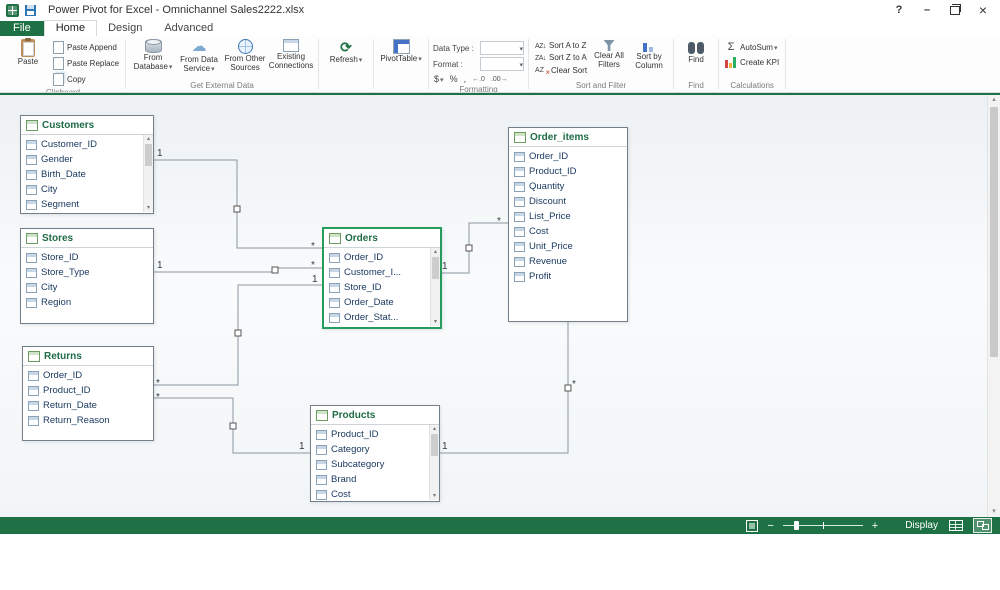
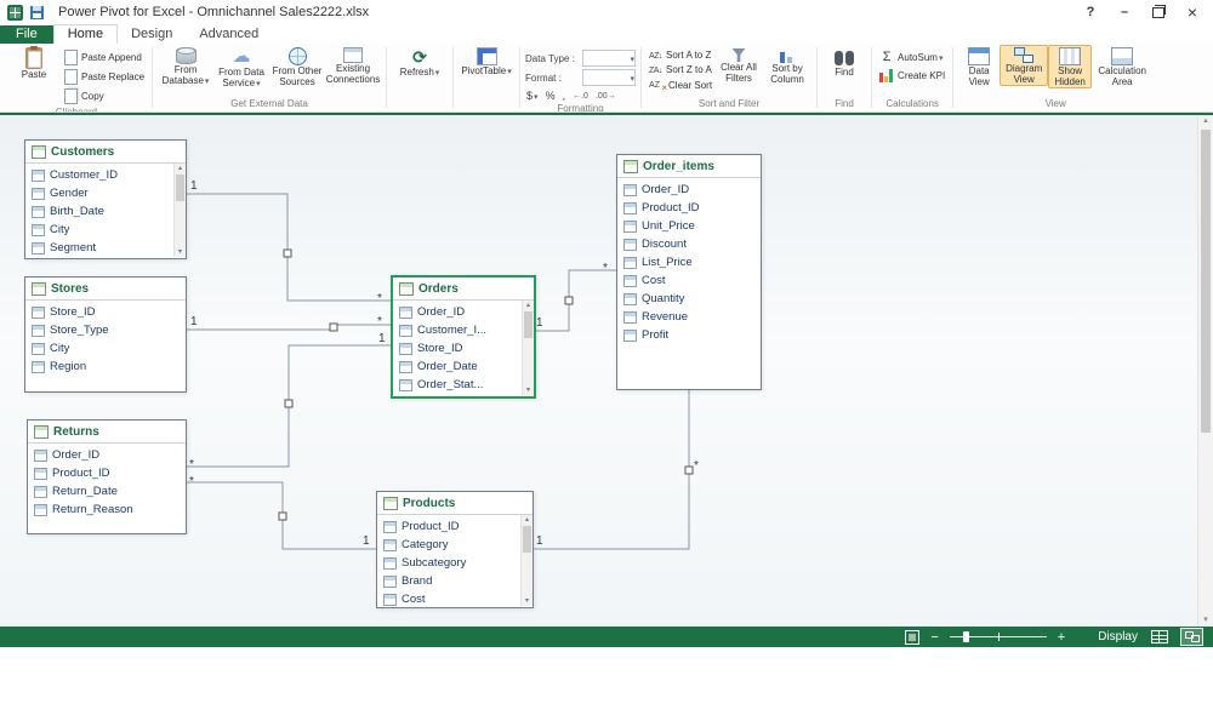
  Power Pivot for Excel - Omnichannel Sales2222.xlsx
  File
  Home
  Design
  Advanced
  Paste
  Paste Append
  Paste Replace
  Copy
  From Database
  From Data Service
  From Other Sources
  Existing Connections
  Get External Data
  Refresh
  PivotTable
  Data Type :
  Format :
  $
  %
  ,
  Formatting
  Sort A to Z
  Sort Z to A
  Clear Sort
  Clear All Filters
  Sort by Column
  Sort and Filter
  Find
  Find
  AutoSum
  Create KPI
  Calculations
+ Data View
+ Diagram View
+ Show Hidden
+ Calculation Area
+ View
  1
  *
  1
  *
  *
  1
  *
  1
  1
  *
  1
  *
  Customers
  Customer_ID
  Gender
  Birth_Date
  City
  Segment
  Stores
  Store_ID
  Store_Type
  City
  Region
  Returns
  Order_ID
  Product_ID
  Return_Date
  Return_Reason
  Orders
  Order_ID
  Customer_I...
  Store_ID
  Order_Date
  Order_Stat...
  Products
  Product_ID
  Category
  Subcategory
  Brand
  Cost
  Order_items
  Order_ID
  Product_ID
- Quantity
+ Unit_Price
  Discount
  List_Price
  Cost
- Unit_Price
+ Quantity
  Revenue
  Profit
  Display
